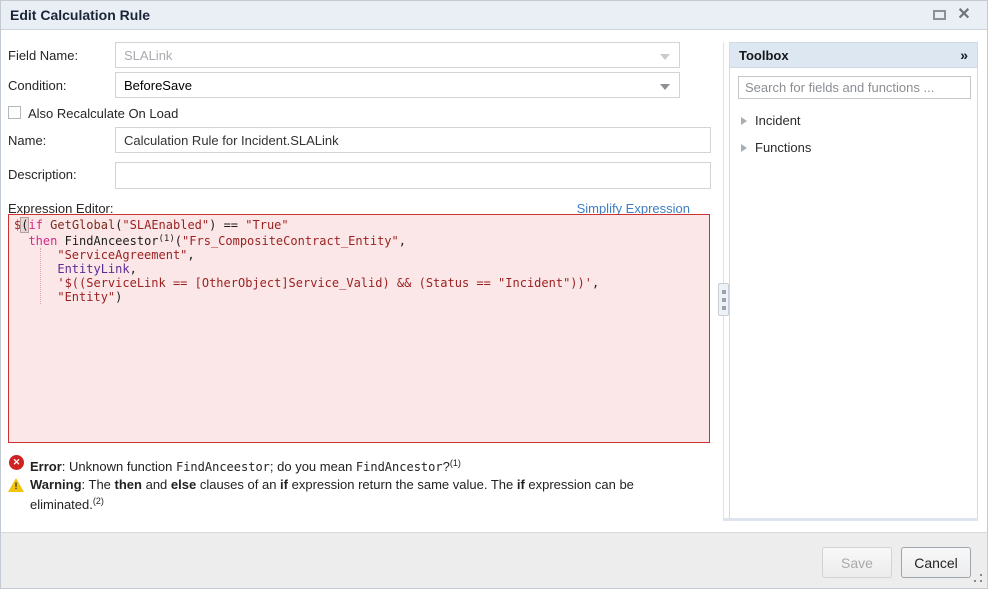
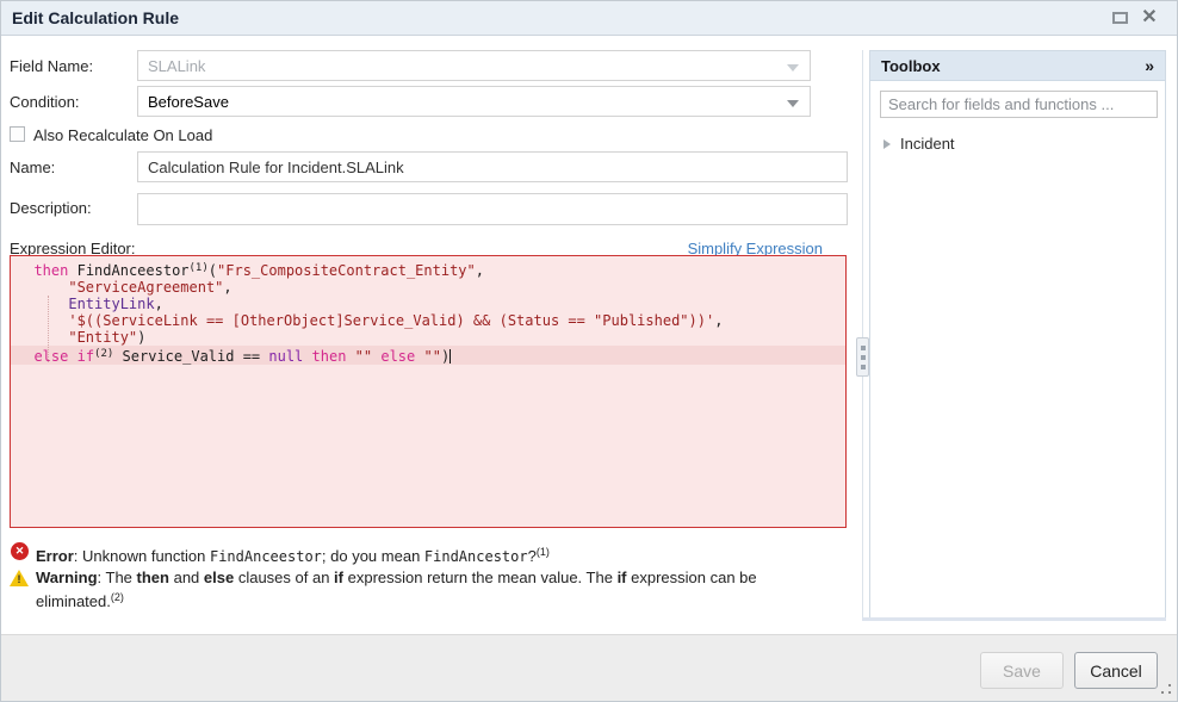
  Edit Calculation Rule
  ✕
  Field Name:
  Condition:
  Also Recalculate On Load
  Name:
  Description:
  Expression Editor:
  SLALink
  BeforeSave
  Calculation Rule for Incident.SLALink
  Simplify Expression
- $(if GetGlobal("SLAEnabled") == "True"
  then FindAnceestor(1)("Frs_CompositeContract_Entity",
  "ServiceAgreement",
  EntityLink,
- '$((ServiceLink == [OtherObject]Service_Valid) && (Status == "Incident"))',
+ '$((ServiceLink == [OtherObject]Service_Valid) && (Status == "Published"))',
  "Entity")
+ else if(2) Service_Valid == null then "" else "")
  ✕
  Error: Unknown function FindAnceestor; do you mean FindAncestor?(1)
  !
- Warning: The then and else clauses of an if expression return the same value. The if expression can be eliminated.(2)
+ Warning: The then and else clauses of an if expression return the mean value. The if expression can be eliminated.(2)
  Toolbox
  »
  Search for fields and functions ...
  Incident
- Functions
  Save
  Cancel
